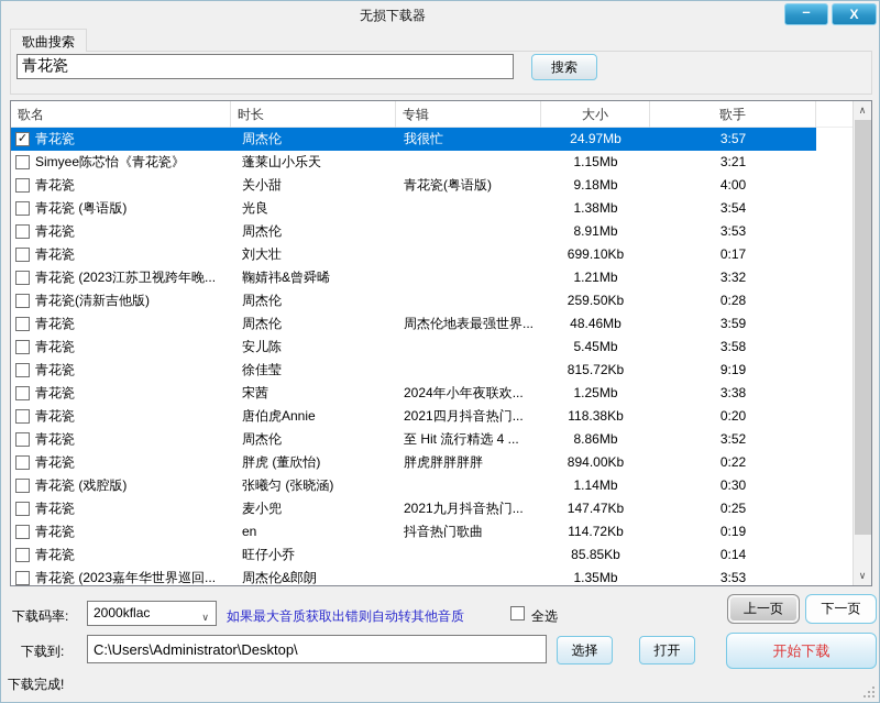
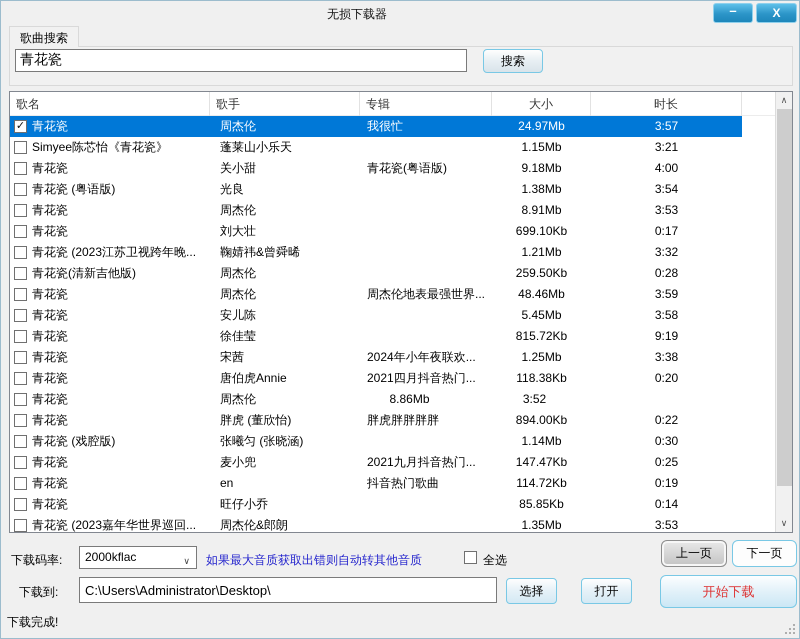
  无损下载器
  –
  X
  歌曲搜索
  青花瓷
  搜索
  歌名
- 时长
+ 歌手
  专辑
  大小
- 歌手
+ 时长
  青花瓷
  周杰伦
  我很忙
  24.97Mb
  3:57
  Simyee陈芯怡《青花瓷》
  蓬莱山小乐天
  1.15Mb
  3:21
  青花瓷
  关小甜
  青花瓷(粤语版)
  9.18Mb
  4:00
  青花瓷 (粤语版)
  光良
  1.38Mb
  3:54
  青花瓷
  周杰伦
  8.91Mb
  3:53
  青花瓷
  刘大壮
  699.10Kb
  0:17
  青花瓷 (2023江苏卫视跨年晚...
  鞠婧祎&曾舜晞
  1.21Mb
  3:32
  青花瓷(清新吉他版)
  周杰伦
  259.50Kb
  0:28
  青花瓷
  周杰伦
  周杰伦地表最强世界...
  48.46Mb
  3:59
  青花瓷
  安儿陈
  5.45Mb
  3:58
  青花瓷
  徐佳莹
  815.72Kb
  9:19
  青花瓷
  宋茜
  2024年小年夜联欢...
  1.25Mb
  3:38
  青花瓷
  唐伯虎Annie
  2021四月抖音热门...
  118.38Kb
  0:20
  青花瓷
  周杰伦
- 至 Hit 流行精选 4 ...
  8.86Mb
  3:52
  青花瓷
  胖虎 (董欣怡)
  胖虎胖胖胖胖
  894.00Kb
  0:22
  青花瓷 (戏腔版)
  张曦匀 (张晓涵)
  1.14Mb
  0:30
  青花瓷
  麦小兜
  2021九月抖音热门...
  147.47Kb
  0:25
  青花瓷
  en
  抖音热门歌曲
  114.72Kb
  0:19
  青花瓷
  旺仔小乔
  85.85Kb
  0:14
  青花瓷 (2023嘉年华世界巡回...
  周杰伦&郎朗
  1.35Mb
  3:53
  ∧
  ∨
  下载码率:
  2000kflac
  ∨
  如果最大音质获取出错则自动转其他音质
  全选
  上一页
  下一页
  下载到:
  C:\Users\Administrator\Desktop\
  选择
  打开
  开始下载
  下载完成!
